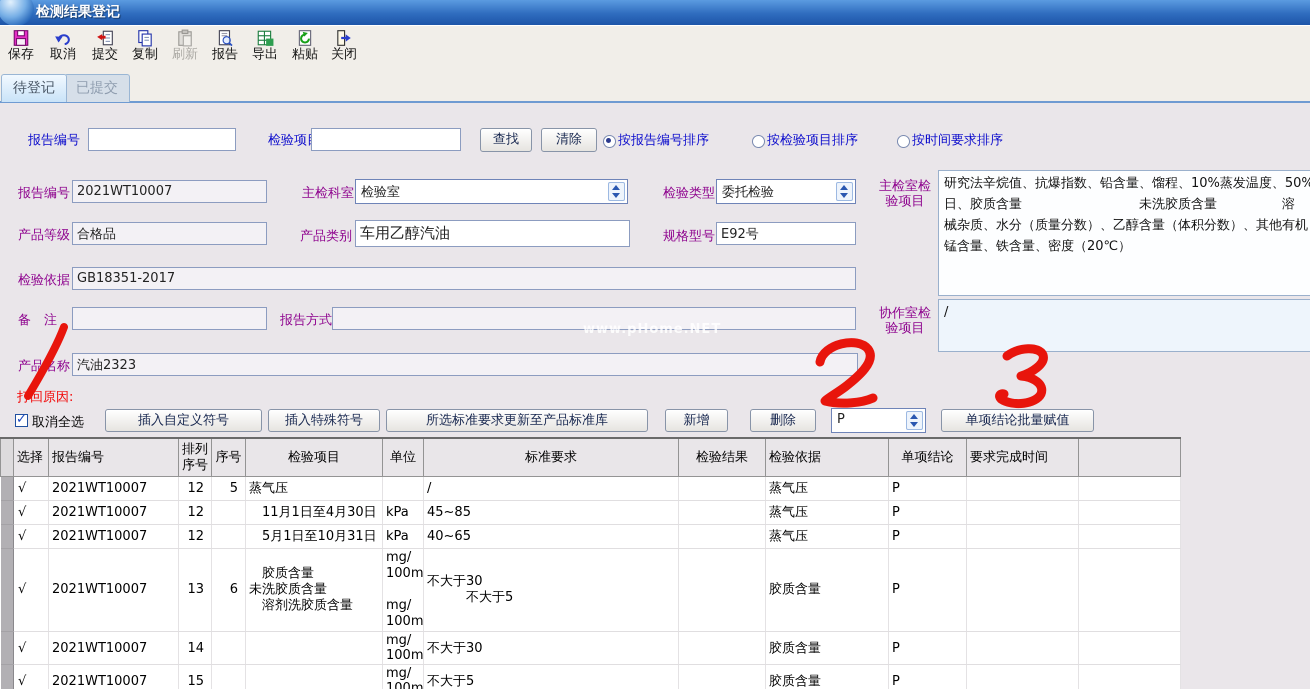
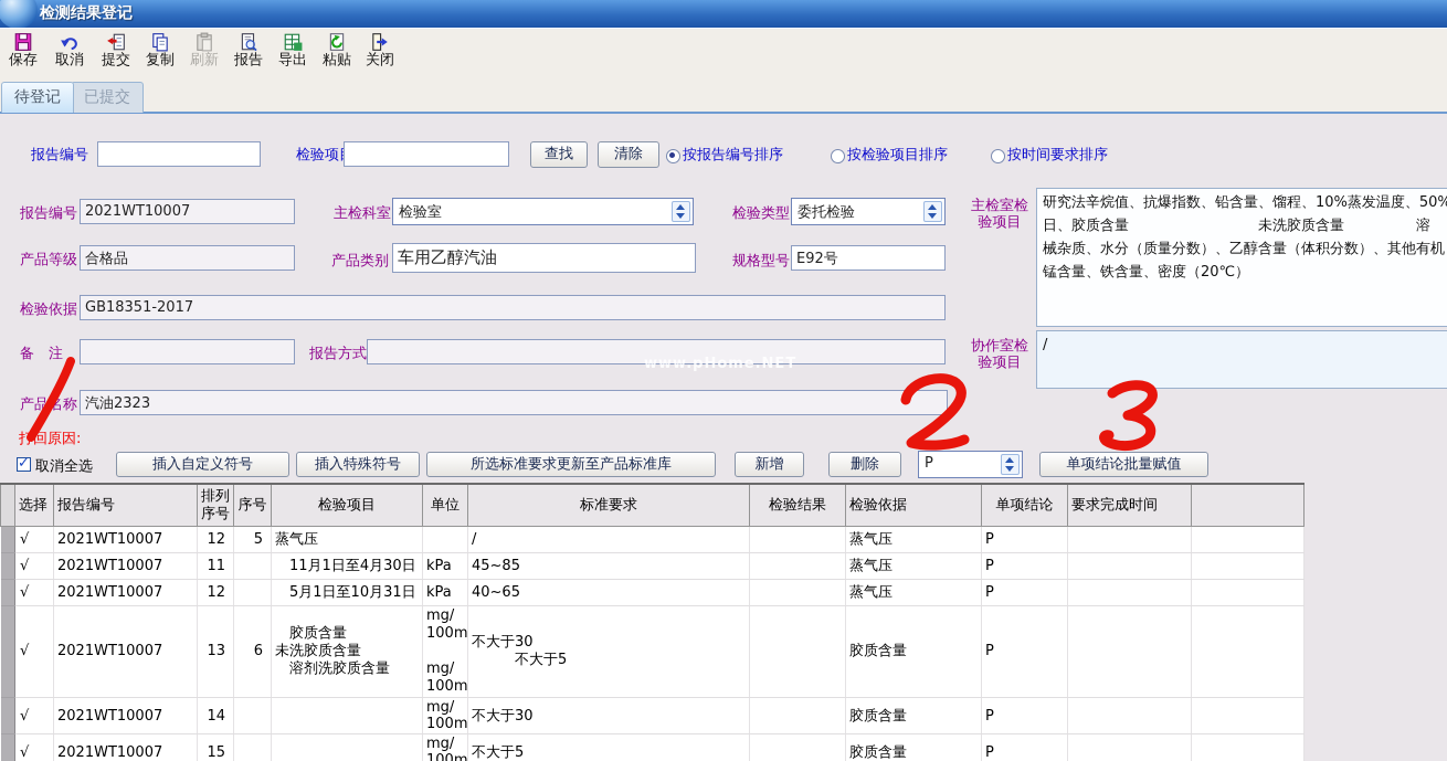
  检测结果登记
  保存
  取消
  提交
  复制
  刷新
  报告
  导出
  粘贴
  关闭
  待登记
  已提交
  报告编号
  检验项
  查找
  清除
  按报告编号排序
  按检验项目排序
  按时间要求排序
  报告编号
  2021WT10007
  主检科室
  检验室
  检验类型
  委托检验
  主检室检
  验项目
  研究法辛烷值、抗爆指数、铅含量、馏程、10%蒸发温度、50%
  日、胶质含量 未洗胶质含量 溶
  械杂质、水分（质量分数）、乙醇含量（体积分数）、其他有机
  锰含量、铁含量、密度（20℃）
  产品等级
  合格品
  产品类别
  车用乙醇汽油
  规格型号
  E92号
  检验依据
  GB18351-2017
  备 注
  报告方式
  协作室检
  验项目
  /
  产品名称
  汽油2323
  打回原因:
  取消全选
  插入自定义符号
  插入特殊符号
  所选标准要求更新至产品标准库
  新增
  删除
  P
  单项结论批量赋值
  www.pHome.NET
  	选择	报告编号	排列 序号	序号	检验项目	单位	标准要求	检验结果	检验依据	单项结论	要求完成时间
  	√	2021WT10007	12	5	蒸气压		/		蒸气压	P
- 	√	2021WT10007	12		11月1日至4月30日	kPa	45~85		蒸气压	P
+ 	√	2021WT10007	11		11月1日至4月30日	kPa	45~85		蒸气压	P
  	√	2021WT10007	12		5月1日至10月31日	kPa	40~65		蒸气压	P
  	√	2021WT10007	13	6	胶质含量 未洗胶质含量 溶剂洗胶质含量	mg/ 100m mg/ 100m	不大于30 不大于5		胶质含量	P
  	√	2021WT10007	14			mg/ 100m	不大于30		胶质含量	P
  	√	2021WT10007	15			mg/	不大于5		胶质含量	P
